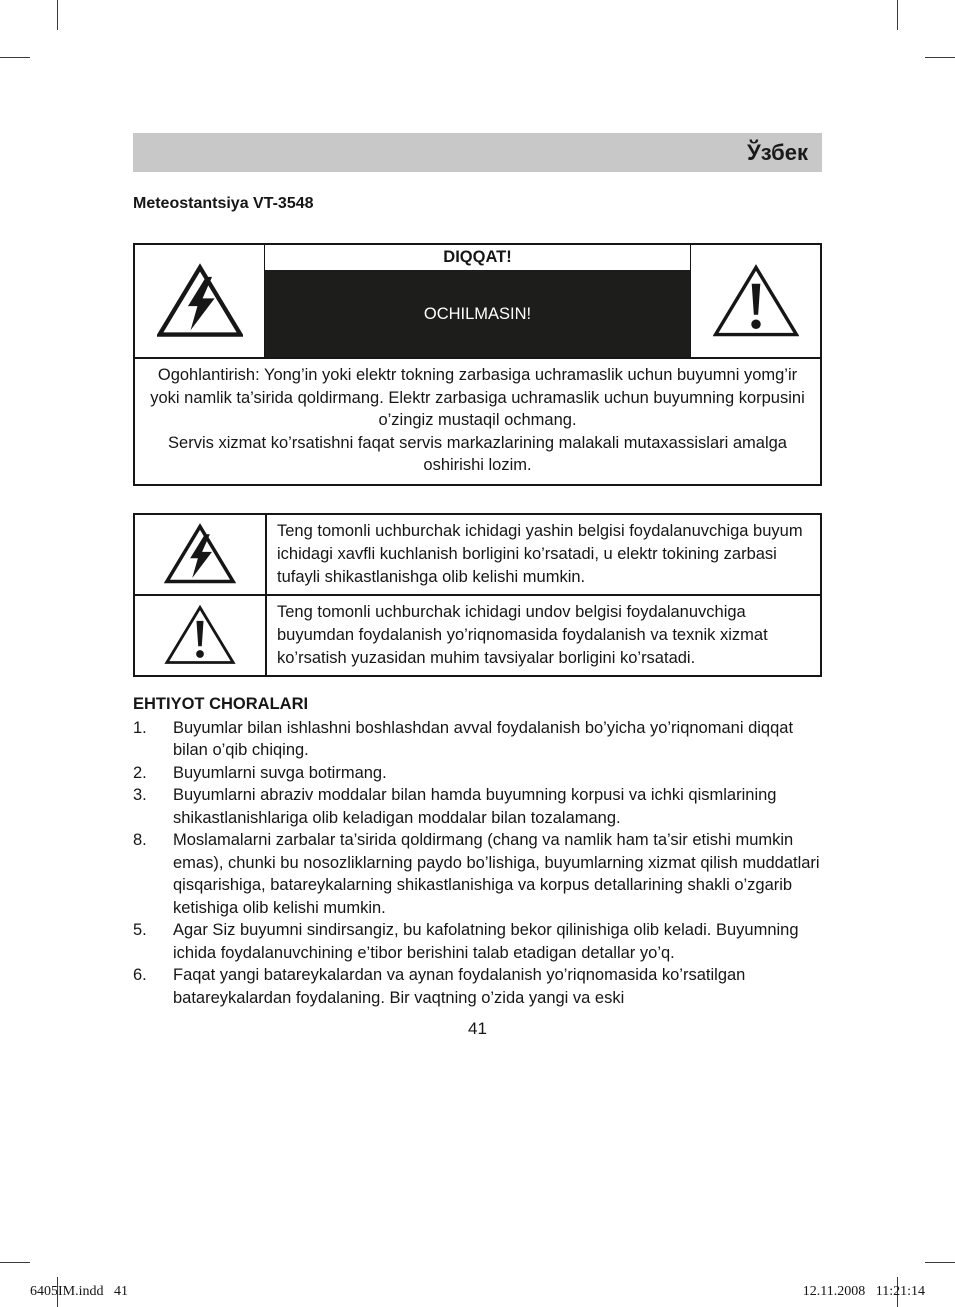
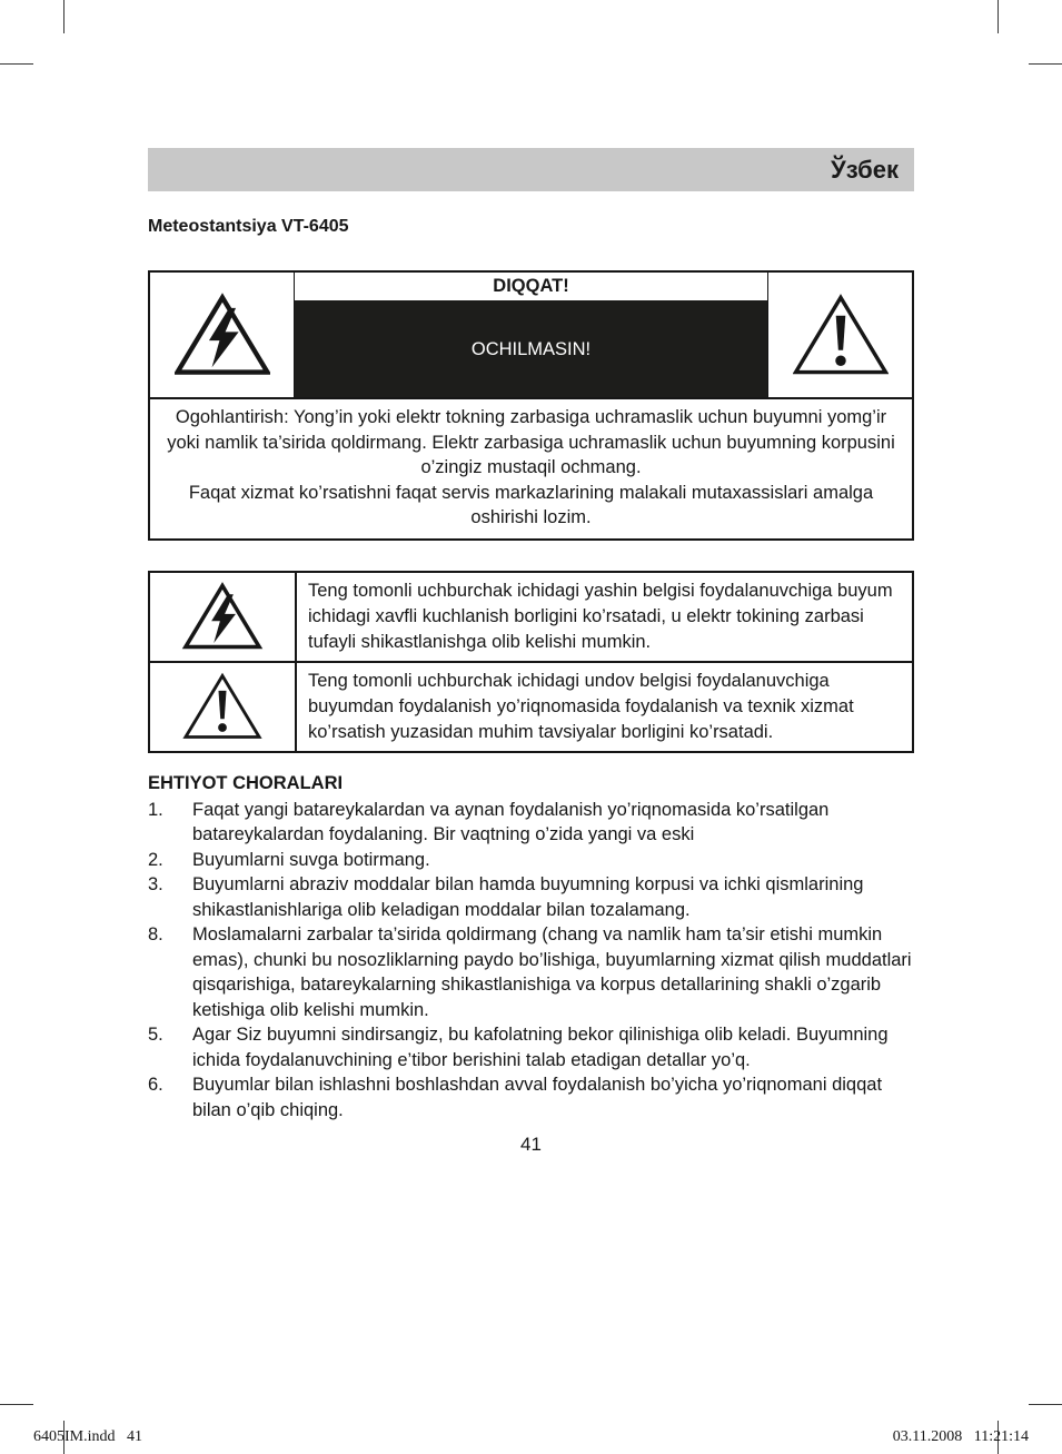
  Ўзбек
- Meteostantsiya VT-3548
+ Meteostantsiya VT-6405
  DIQQAT!
  OCHILMASIN!
  Ogohlantirish: Yong’in yoki elektr tokning zarbasiga uchramaslik uchun buyumni yomg’ir yoki namlik ta’sirida qoldirmang. Elektr zarbasiga uchramaslik uchun buyumning korpusini o’zingiz mustaqil ochmang.
- Servis xizmat ko’rsatishni faqat servis markazlarining malakali mutaxassislari amalga oshirishi lozim.
+ Faqat xizmat ko’rsatishni faqat servis markazlarining malakali mutaxassislari amalga oshirishi lozim.
  Teng tomonli uchburchak ichidagi yashin belgisi foydalanuvchiga buyum ichidagi xavfli kuchlanish borligini ko’rsatadi, u elektr tokining zarbasi tufayli shikastlanishga olib kelishi mumkin.
  Teng tomonli uchburchak ichidagi undov belgisi foydalanuvchiga buyumdan foydalanish yo’riqnomasida foydalanish va texnik xizmat ko’rsatish yuzasidan muhim tavsiyalar borligini ko’rsatadi.
  EHTIYOT CHORALARI
  1.
- Buyumlar bilan ishlashni boshlashdan avval foydalanish bo’yicha yo’riqnomani diqqat bilan o’qib chiqing.
+ Faqat yangi batareykalardan va aynan foydalanish yo’riqnomasida ko’rsatilgan batareykalardan foydalaning. Bir vaqtning o’zida yangi va eski
  2.
  Buyumlarni suvga botirmang.
  3.
  Buyumlarni abraziv moddalar bilan hamda buyumning korpusi va ichki qismlarining shikastlanishlariga olib keladigan moddalar bilan tozalamang.
  8.
  Moslamalarni zarbalar ta’sirida qoldirmang (chang va namlik ham ta’sir etishi mumkin emas), chunki bu nosozliklarning paydo bo’lishiga, buyumlarning xizmat qilish muddatlari qisqarishiga, batareykalarning shikastlanishiga va korpus detallarining shakli o’zgarib ketishiga olib kelishi mumkin.
  5.
  Agar Siz buyumni sindirsangiz, bu kafolatning bekor qilinishiga olib keladi. Buyumning ichida foydalanuvchining e’tibor berishini talab etadigan detallar yo’q.
  6.
- Faqat yangi batareykalardan va aynan foydalanish yo’riqnomasida ko’rsatilgan batareykalardan foydalaning. Bir vaqtning o’zida yangi va eski
+ Buyumlar bilan ishlashni boshlashdan avval foydalanish bo’yicha yo’riqnomani diqqat bilan o’qib chiqing.
  41
  6405IM.indd 41
- 12.11.2008 11:21:14
+ 03.11.2008 11:21:14
